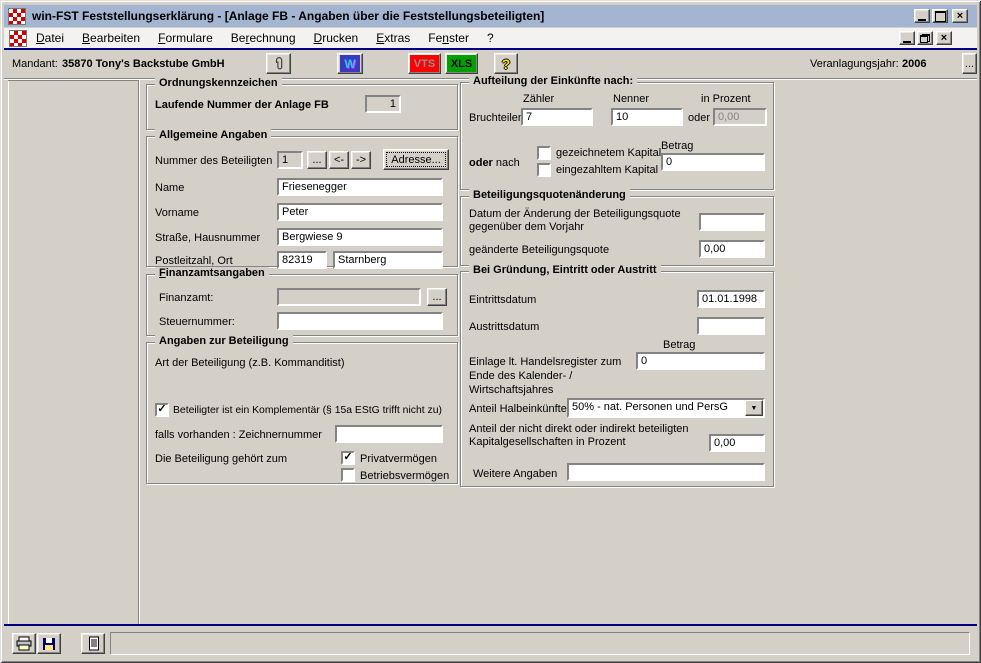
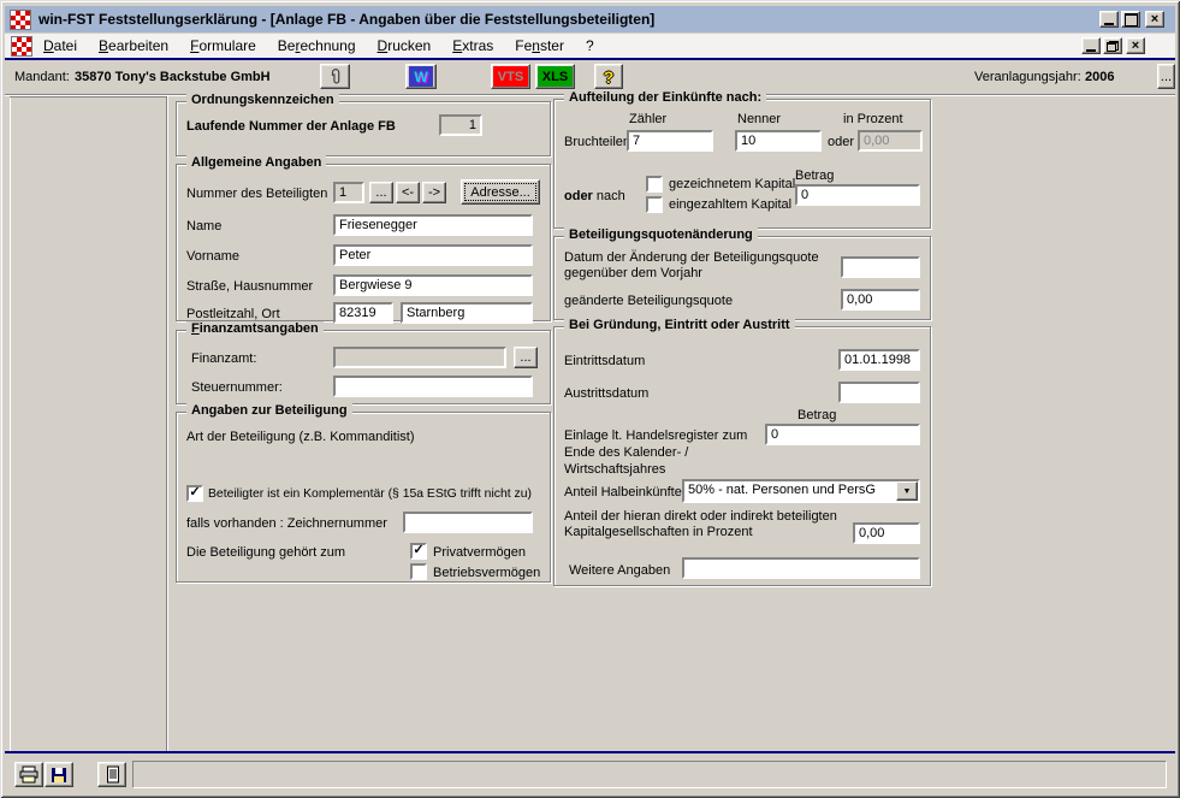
  win-FST Feststellungserklärung - [Anlage FB - Angaben über die Feststellungsbeteiligten]
  ×
  Datei
  Bearbeiten
  Formulare
  Berechnung
  Drucken
  Extras
  Fenster
  ?
  ×
  Mandant:
  35870 Tony's Backstube GmbH
  W
  VTS
  XLS
  ?
  Veranlagungsjahr:
  2006
  ...
  Ordnungskennzeichen
  Laufende Nummer der Anlage FB
  1
  Allgemeine Angaben
  Nummer des Beteiligten
  1
  ...
  <-
  ->
  Adresse...
  Name
  Friesenegger
  Vorname
  Peter
  Straße, Hausnummer
  Bergwiese 9
  Postleitzahl, Ort
  82319
  Starnberg
  Finanzamtsangaben
  Finanzamt:
  ...
  Steuernummer:
  Angaben zur Beteiligung
  Art der Beteiligung (z.B. Kommanditist)
  ✓
  Beteiligter ist ein Komplementär (§ 15a EStG trifft nicht zu)
  falls vorhanden : Zeichnernummer
  Die Beteiligung gehört zum
  ✓
  Privatvermögen
  Betriebsvermögen
  Aufteilung der Einkünfte nach:
  Zähler
  Nenner
  in Prozent
  Bruchteile
  7
  10
  oder
  0,00
  oder nach
  gezeichnetem Kapital
  eingezahltem Kapital
  Betrag
  0
  Beteiligungsquotenänderung
  Datum der Änderung der Beteiligungsquote gegenüber dem Vorjahr
  geänderte Beteiligungsquote
  0,00
  Bei Gründung, Eintritt oder Austritt
  Eintrittsdatum
  01.01.1998
  Austrittsdatum
  Betrag
  Einlage lt. Handelsregister zum Ende des Kalender- / Wirtschaftsjahres
  0
  Anteil Halbeinkünfte
  50% - nat. Personen und PersG
- Anteil der nicht direkt oder indirekt beteiligten Kapitalgesellschaften in Prozent
+ Anteil der hieran direkt oder indirekt beteiligten Kapitalgesellschaften in Prozent
  0,00
  Weitere Angaben
